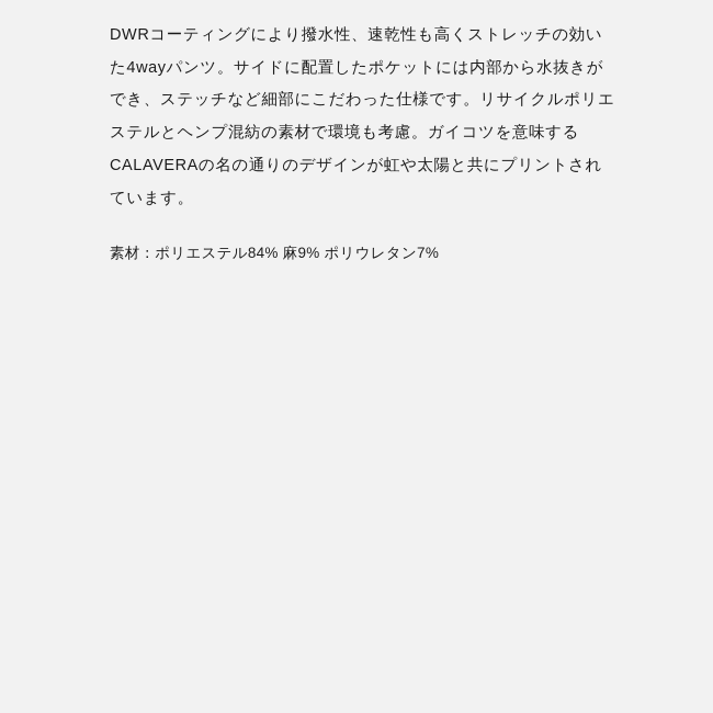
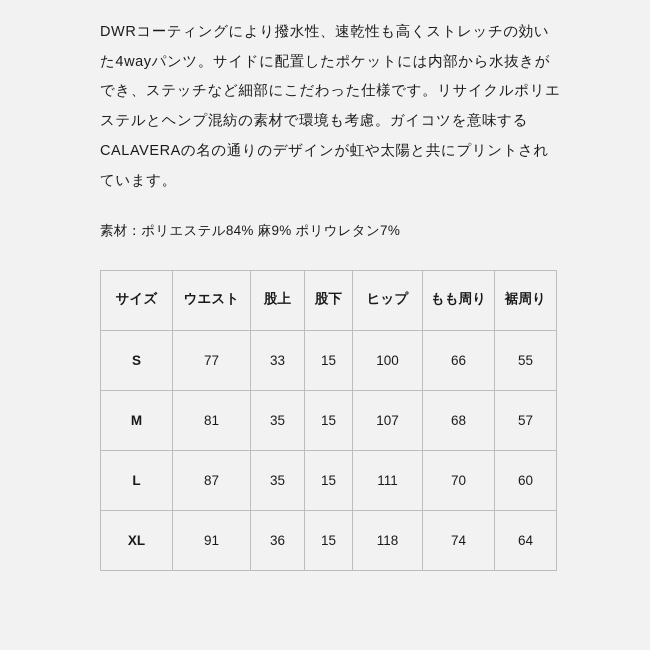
  DWRコーティングにより撥水性、速乾性も高くストレッチの効いた4wayパンツ。サイドに配置したポケットには内部から水抜きができ、ステッチなど細部にこだわった仕様です。リサイクルポリエステルとヘンプ混紡の素材で環境も考慮。ガイコツを意味するCALAVERAの名の通りのデザインが虹や太陽と共にプリントされています。
  素材：ポリエステル84% 麻9% ポリウレタン7%
+ サイズ	ウエスト	股上	股下	ヒップ	もも周り	裾周り
+ S	77	33	15	100	66	55
+ M	81	35	15	107	68	57
+ L	87	35	15	111	70	60
+ XL	91	36	15	118	74	64
